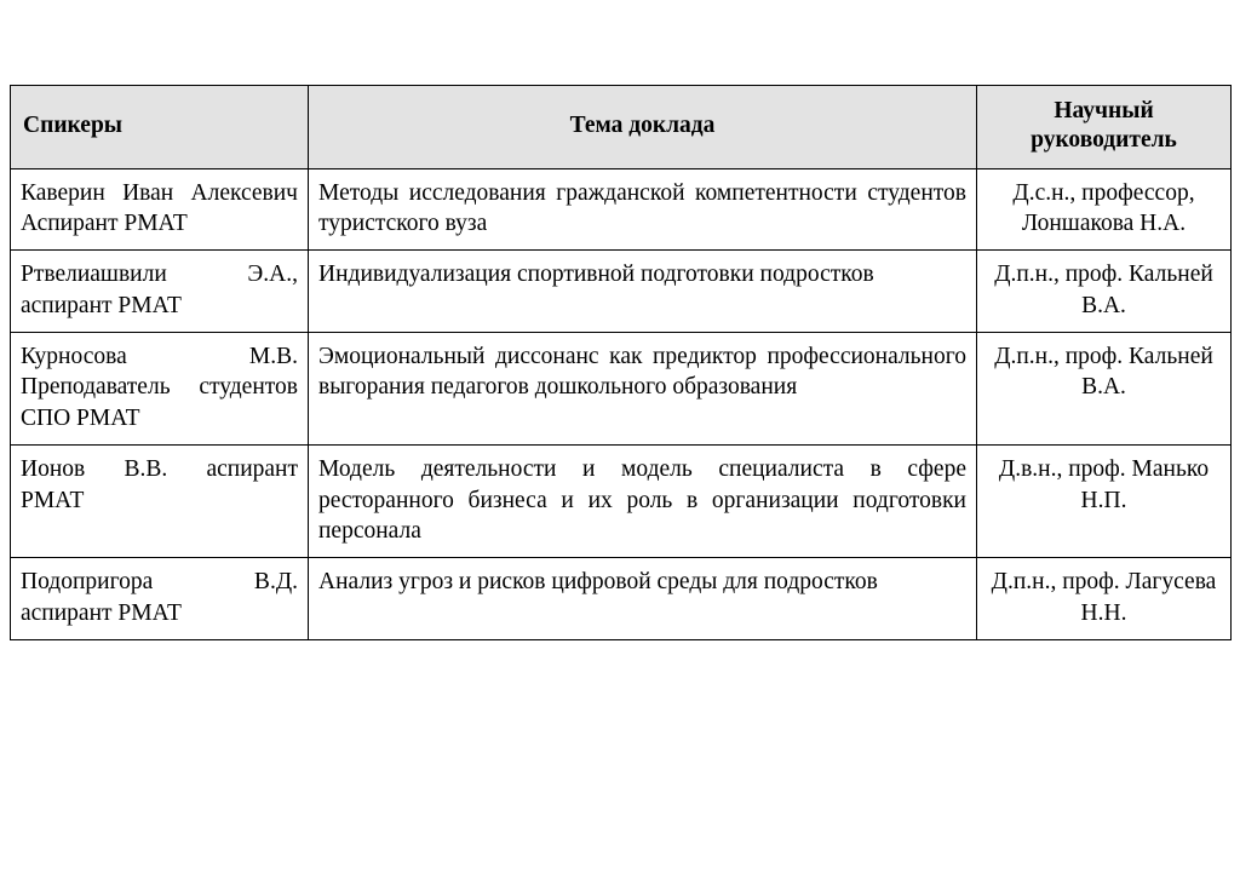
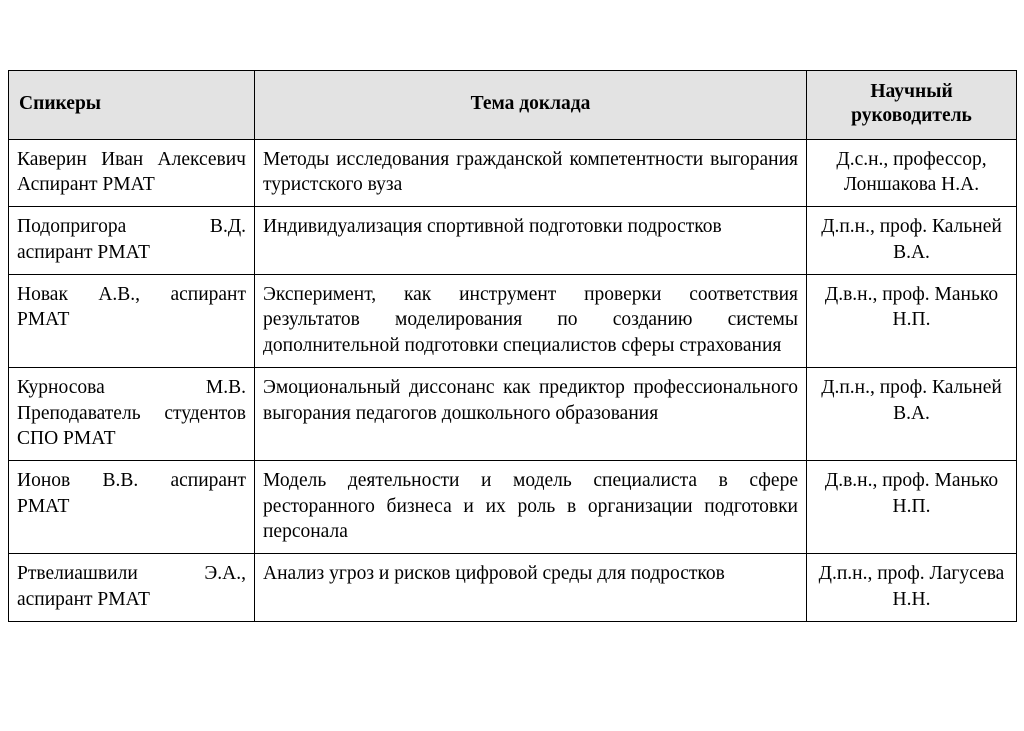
  Спикеры	Тема доклада	Научный руководитель
- Каверин Иван Алексевич Аспирант РМАТ	Методы исследования гражданской компетентности студентов туристского вуза	Д.с.н., профессор, Лоншакова Н.А.
+ Каверин Иван Алексевич Аспирант РМАТ	Методы исследования гражданской компетентности выгорания туристского вуза	Д.с.н., профессор, Лоншакова Н.А.
- Ртвелиашвили Э.А., аспирант РМАТ	Индивидуализация спортивной подготовки подростков	Д.п.н., проф. Кальней В.А.
+ Подопригора В.Д. аспирант РМАТ	Индивидуализация спортивной подготовки подростков	Д.п.н., проф. Кальней В.А.
+ Новак А.В., аспирант РМАТ	Эксперимент, как инструмент проверки соответствия результатов моделирования по созданию системы дополнительной подготовки специалистов сферы страхования	Д.в.н., проф. Манько Н.П.
  Курносова М.В. Преподаватель студентов СПО РМАТ	Эмоциональный диссонанс как предиктор профессионального выгорания педагогов дошкольного образования	Д.п.н., проф. Кальней В.А.
  Ионов В.В. аспирант РМАТ	Модель деятельности и модель специалиста в сфере ресторанного бизнеса и их роль в организации подготовки персонала	Д.в.н., проф. Манько Н.П.
- Подопригора В.Д. аспирант РМАТ	Анализ угроз и рисков цифровой среды для подростков	Д.п.н., проф. Лагусева Н.Н.
+ Ртвелиашвили Э.А., аспирант РМАТ	Анализ угроз и рисков цифровой среды для подростков	Д.п.н., проф. Лагусева Н.Н.
